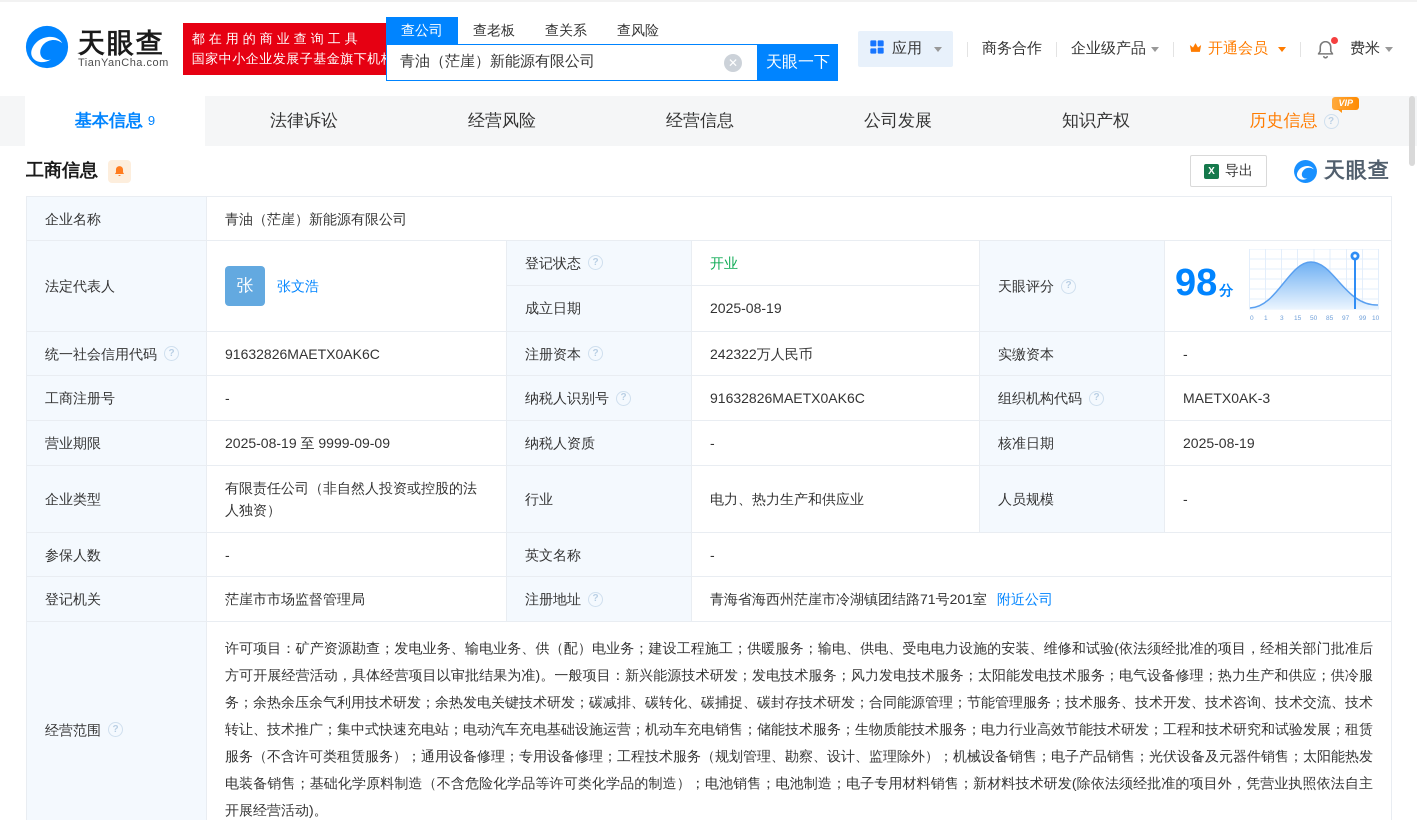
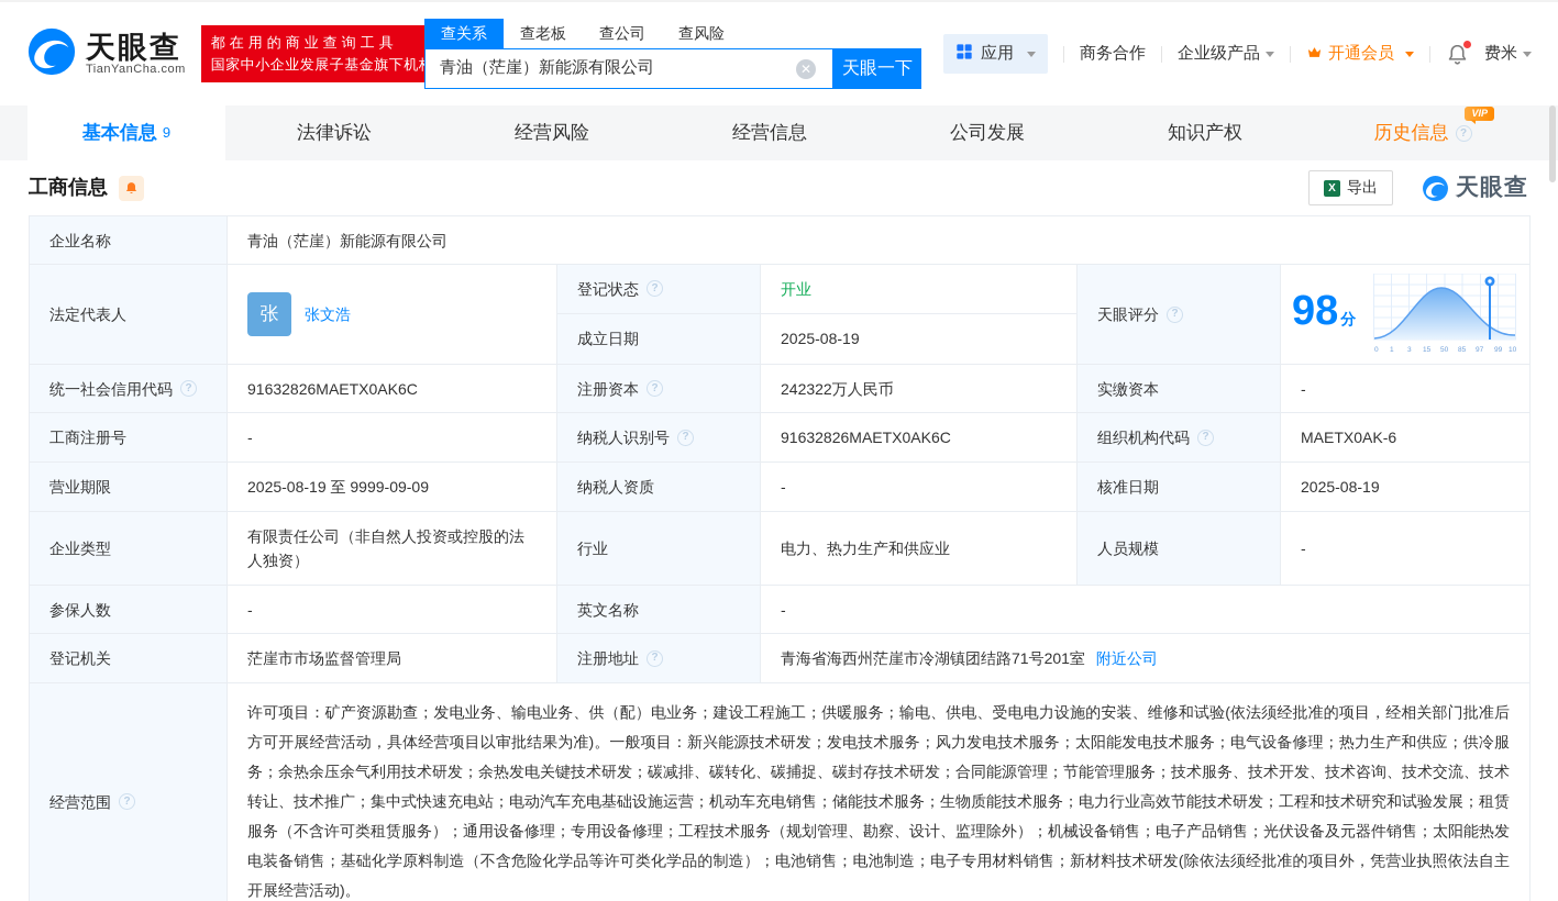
  天眼查
  TianYanCha.com
  都在用的商业查询工具
  国家中小企业发展子基金旗下机
- 查公司
+ 查关系
  查老板
- 查关系
+ 查公司
  查风险
  青油（茫崖）新能源有限公司
  ✕
  天眼一下
  应用
  商务合作
  企业级产品
  开通会员
  费米
  基本信息
  9
  法律诉讼
  经营风险
  经营信息
  公司发展
  知识产权
  VIP
  历史信息
  ?
  工商信息
  X
  导出
  天眼查
  企业名称	青油（茫崖）新能源有限公司
  成立日期	2025-08-19
  统一社会信用代码 ?	91632826MAETX0AK6C	注册资本 ?	242322万人民币	实缴资本	-
- 工商注册号	-	纳税人识别号 ?	91632826MAETX0AK6C	组织机构代码 ?	MAETX0AK-3
+ 工商注册号	-	纳税人识别号 ?	91632826MAETX0AK6C	组织机构代码 ?	MAETX0AK-6
  营业期限	2025-08-19 至 9999-09-09	纳税人资质	-	核准日期	2025-08-19
  企业类型	有限责任公司（非自然人投资或控股的法人独资）	行业	电力、热力生产和供应业	人员规模	-
  参保人数	-	英文名称	-
  登记机关	茫崖市市场监督管理局	注册地址 ?	青海省海西州茫崖市冷湖镇团结路71号201室 附近公司
  经营范围 ?	许可项目：矿产资源勘查；发电业务、输电业务、供（配）电业务；建设工程施工；供暖服务；输电、供电、受电电力设施的安装、维修和试验(依法须经批准的项目，经相关部门批准后方可开展经营活动，具体经营项目以审批结果为准)。一般项目：新兴能源技术研发；发电技术服务；风力发电技术服务；太阳能发电技术服务；电气设备修理；热力生产和供应；供冷服务；余热余压余气利用技术研发；余热发电关键技术研发；碳减排、碳转化、碳捕捉、碳封存技术研发；合同能源管理；节能管理服务；技术服务、技术开发、技术咨询、技术交流、技术转让、技术推广；集中式快速充电站；电动汽车充电基础设施运营；机动车充电销售；储能技术服务；生物质能技术服务；电力行业高效节能技术研发；工程和技术研究和试验发展；租赁服务（不含许可类租赁服务）；通用设备修理；专用设备修理；工程技术服务（规划管理、勘察、设计、监理除外）；机械设备销售；电子产品销售；光伏设备及元器件销售；太阳能热发电装备销售；基础化学原料制造（不含危险化学品等许可类化学品的制造）；电池销售；电池制造；电子专用材料销售；新材料技术研发(除依法须经批准的项目外，凭营业执照依法自主开展经营活动)。
